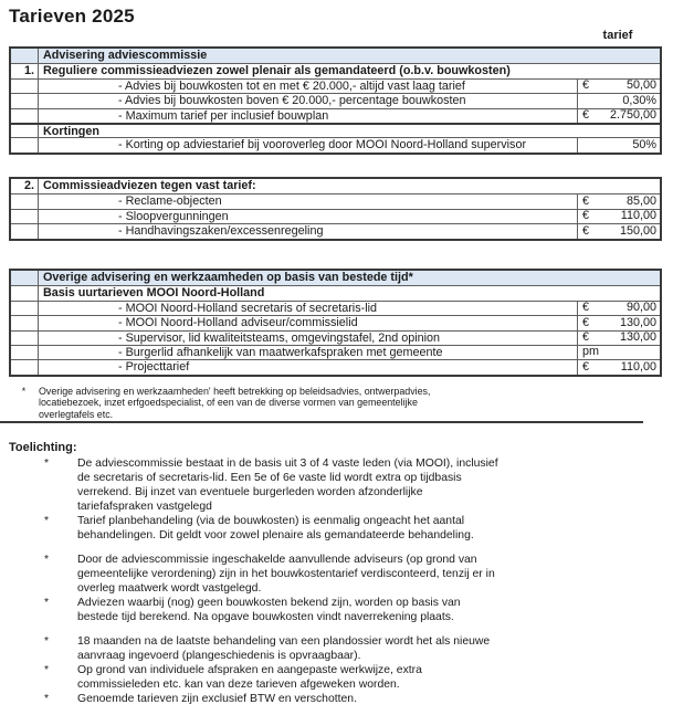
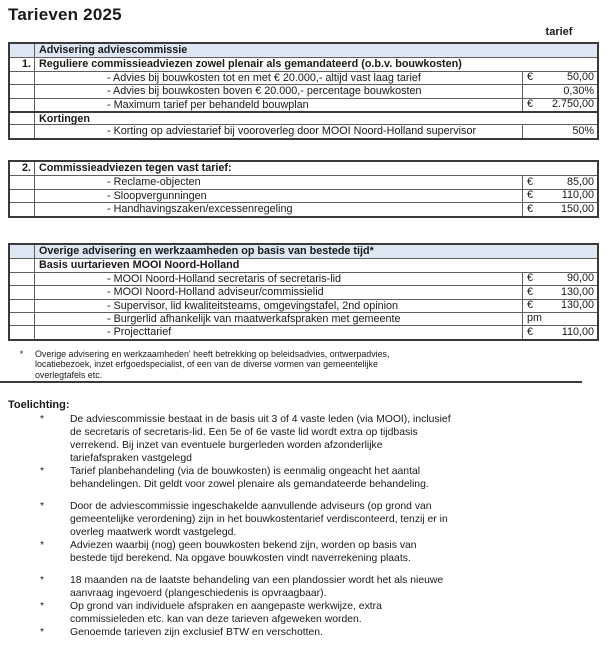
  Tarieven 2025
  tarief
  Advisering adviescommissie
  1.
  Reguliere commissieadviezen zowel plenair als gemandateerd (o.b.v. bouwkosten)
  - Advies bij bouwkosten tot en met € 20.000,- altijd vast laag tarief
  €
  50,00
  - Advies bij bouwkosten boven € 20.000,- percentage bouwkosten
  0,30%
- - Maximum tarief per inclusief bouwplan
+ - Maximum tarief per behandeld bouwplan
  €
  2.750,00
  Kortingen
  - Korting op adviestarief bij vooroverleg door MOOI Noord-Holland supervisor
  50%
  2.
  Commissieadviezen tegen vast tarief:
  - Reclame-objecten
  €
  85,00
  - Sloopvergunningen
  €
  110,00
  - Handhavingszaken/excessenregeling
  €
  150,00
  Overige advisering en werkzaamheden op basis van bestede tijd*
  Basis uurtarieven MOOI Noord-Holland
  - MOOI Noord-Holland secretaris of secretaris-lid
  €
  90,00
  - MOOI Noord-Holland adviseur/commissielid
  €
  130,00
  - Supervisor, lid kwaliteitsteams, omgevingstafel, 2nd opinion
  €
  130,00
  - Burgerlid afhankelijk van maatwerkafspraken met gemeente
  pm
  - Projecttarief
  €
  110,00
  *
  Overige advisering en werkzaamheden' heeft betrekking op beleidsadvies, ontwerpadvies,
  locatiebezoek, inzet erfgoedspecialist, of een van de diverse vormen van gemeentelijke
  overlegtafels etc.
  Toelichting:
  *
  De adviescommissie bestaat in de basis uit 3 of 4 vaste leden (via MOOI), inclusief de secretaris of secretaris-lid. Een 5e of 6e vaste lid wordt extra op tijdbasis verrekend. Bij inzet van eventuele burgerleden worden afzonderlijke tariefafspraken vastgelegd
  *
  Tarief planbehandeling (via de bouwkosten) is eenmalig ongeacht het aantal behandelingen. Dit geldt voor zowel plenaire als gemandateerde behandeling.
  *
  Door de adviescommissie ingeschakelde aanvullende adviseurs (op grond van gemeentelijke verordening) zijn in het bouwkostentarief verdisconteerd, tenzij er in overleg maatwerk wordt vastgelegd.
  *
  Adviezen waarbij (nog) geen bouwkosten bekend zijn, worden op basis van bestede tijd berekend. Na opgave bouwkosten vindt naverrekening plaats.
  *
  18 maanden na de laatste behandeling van een plandossier wordt het als nieuwe aanvraag ingevoerd (plangeschiedenis is opvraagbaar).
  *
  Op grond van individuele afspraken en aangepaste werkwijze, extra commissieleden etc. kan van deze tarieven afgeweken worden.
  *
  Genoemde tarieven zijn exclusief BTW en verschotten.
